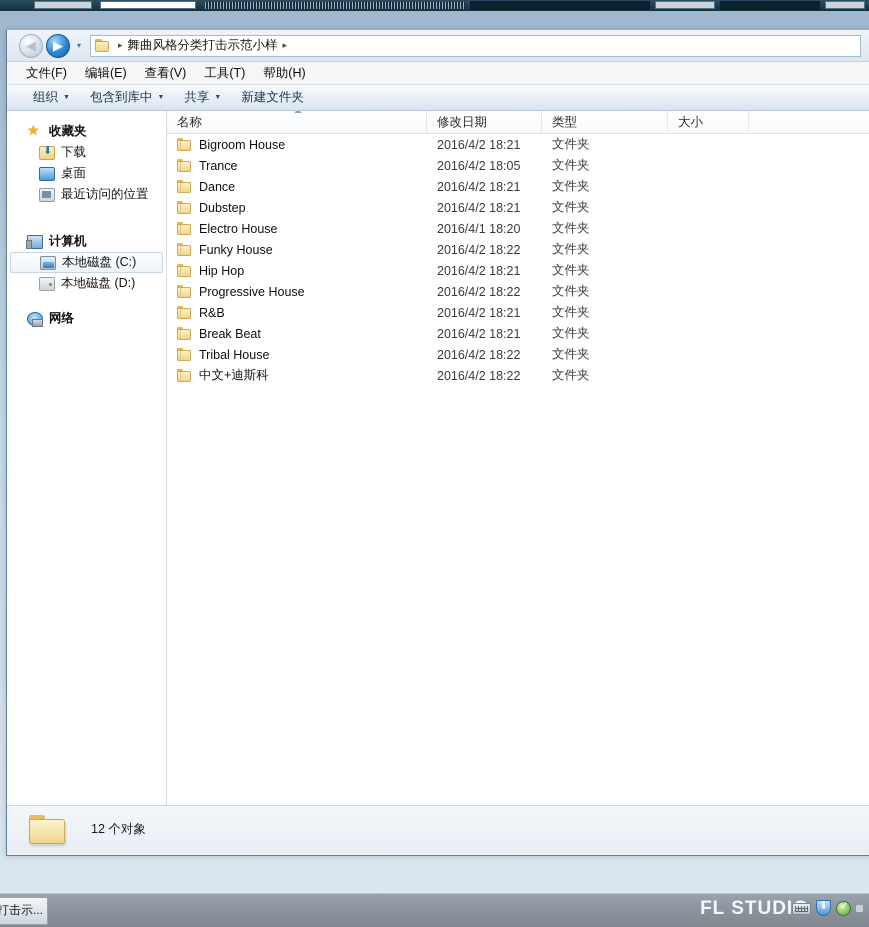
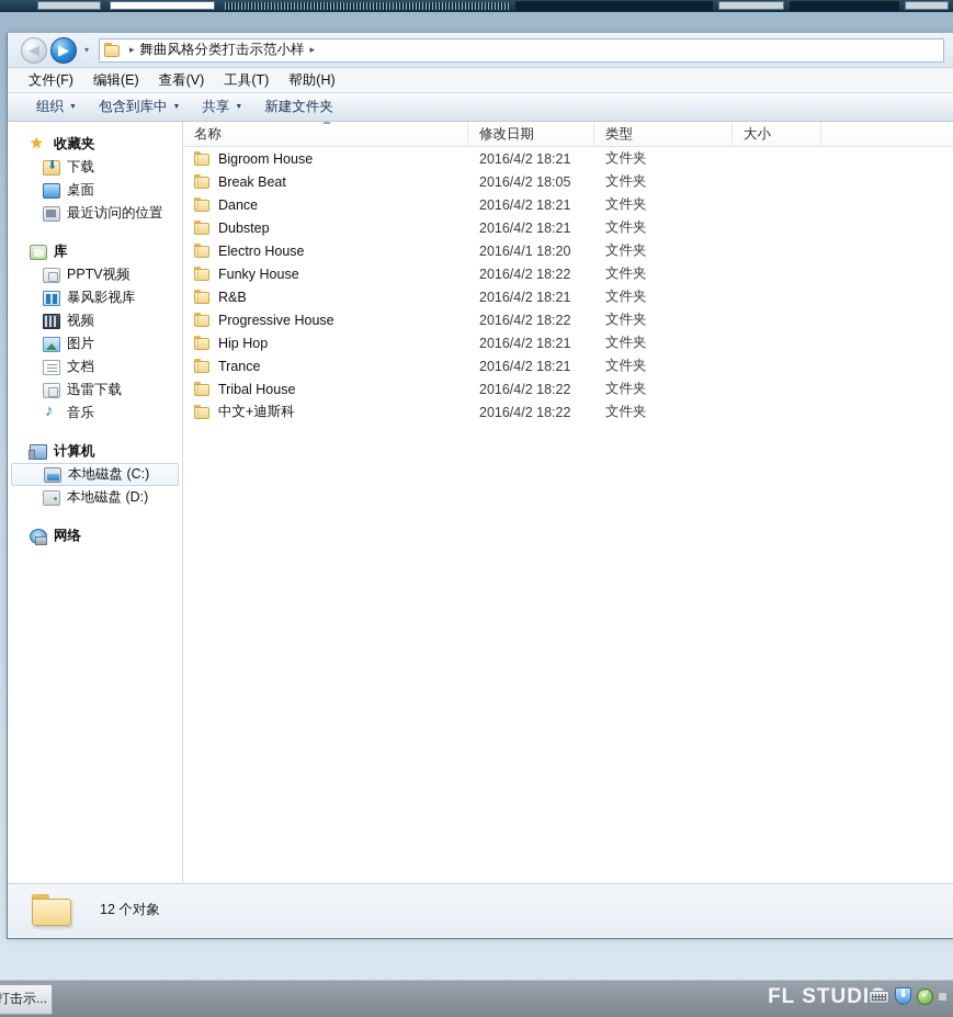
  ◀
  ▶
  ▾
  ▸
  舞曲风格分类打击示范小样
  ▸
  文件(F)
  编辑(E)
  查看(V)
  工具(T)
  帮助(H)
  组织
  包含到库中
  共享
  新建文件夹
  收藏夹
  下载
  桌面
  最近访问的位置
+ 库
+ PPTV视频
+ 暴风影视库
+ 视频
+ 图片
+ 文档
+ 迅雷下载
+ 音乐
  计算机
  本地磁盘 (C:)
  本地磁盘 (D:)
  网络
  名称
  修改日期
  类型
  大小
  Bigroom House
  2016/4/2 18:21
  文件夹
- Trance
+ Break Beat
  2016/4/2 18:05
  文件夹
  Dance
  2016/4/2 18:21
  文件夹
  Dubstep
  2016/4/2 18:21
  文件夹
  Electro House
  2016/4/1 18:20
  文件夹
  Funky House
  2016/4/2 18:22
  文件夹
- Hip Hop
+ R&B
  2016/4/2 18:21
  文件夹
  Progressive House
  2016/4/2 18:22
  文件夹
- R&B
+ Hip Hop
  2016/4/2 18:21
  文件夹
- Break Beat
+ Trance
  2016/4/2 18:21
  文件夹
  Tribal House
  2016/4/2 18:22
  文件夹
  中文+迪斯科
  2016/4/2 18:22
  文件夹
  12 个对象
  打击示...
  FL STUDI
